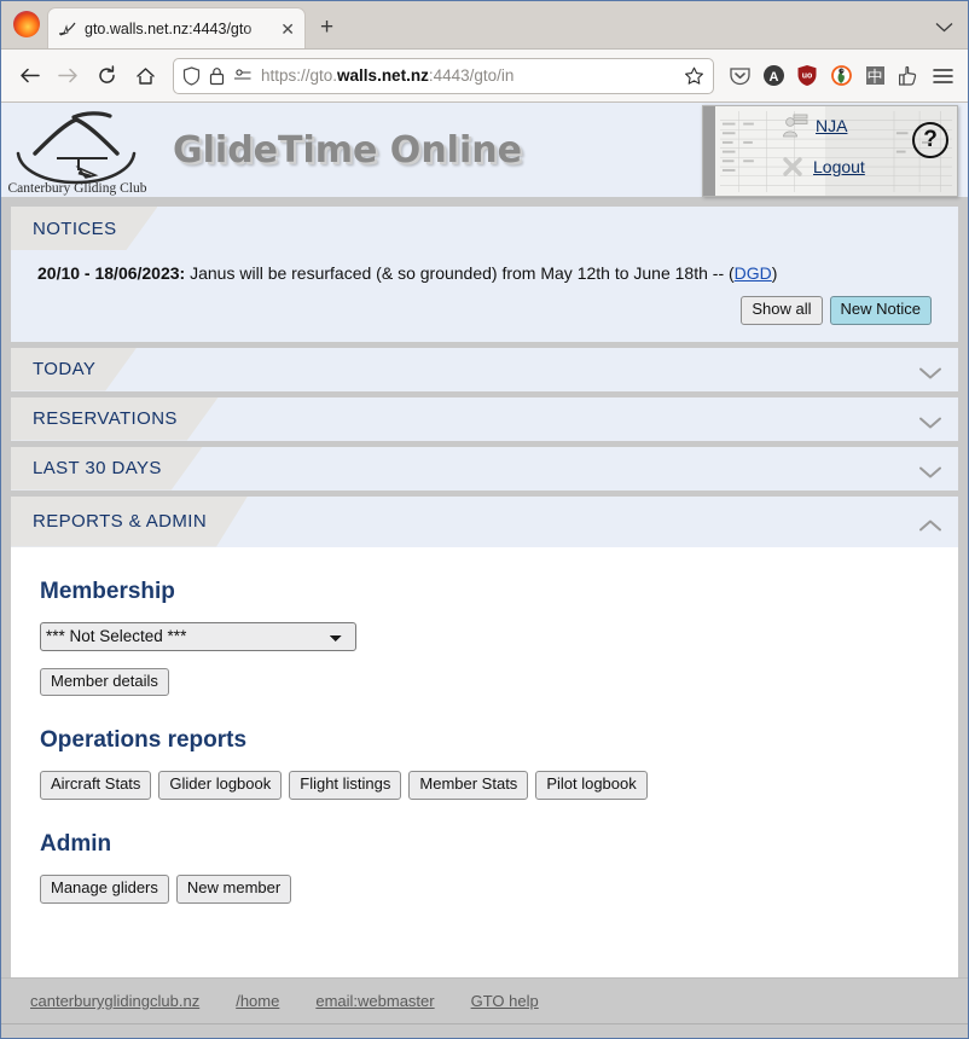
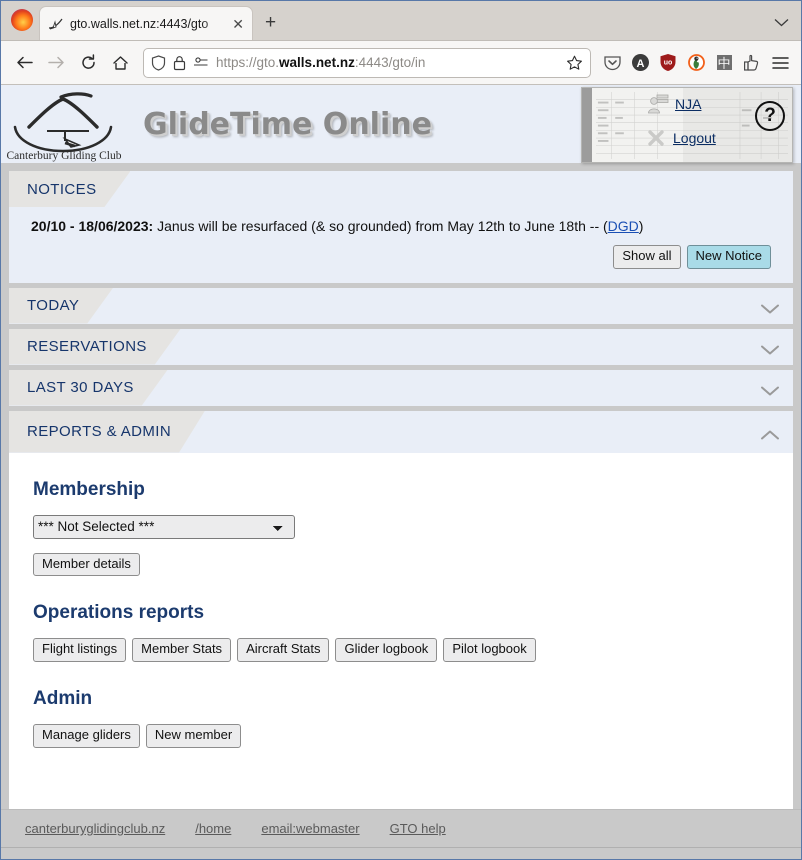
  gto.walls.net.nz:4443/gto
  ✕
  +
  https://gto.walls.net.nz:4443/gto/in
  A
  中
  Canterbury Gliding Club
  GlideTime Online
  NJA
  Logout
  ?
  NOTICES
  20/10 - 18/06/2023: Janus will be resurfaced (& so grounded) from May 12th to June 18th -- (DGD)
  Show all
  New Notice
  TODAY
  RESERVATIONS
  LAST 30 DAYS
  REPORTS & ADMIN
  Membership
  *** Not Selected ***
  Member details
  Operations reports
- Aircraft Stats
+ Flight listings
- Glider logbook
+ Member Stats
- Flight listings
+ Aircraft Stats
- Member Stats
+ Glider logbook
  Pilot logbook
  Admin
  Manage gliders
  New member
  canterburyglidingclub.nz
  /home
  email:webmaster
  GTO help
